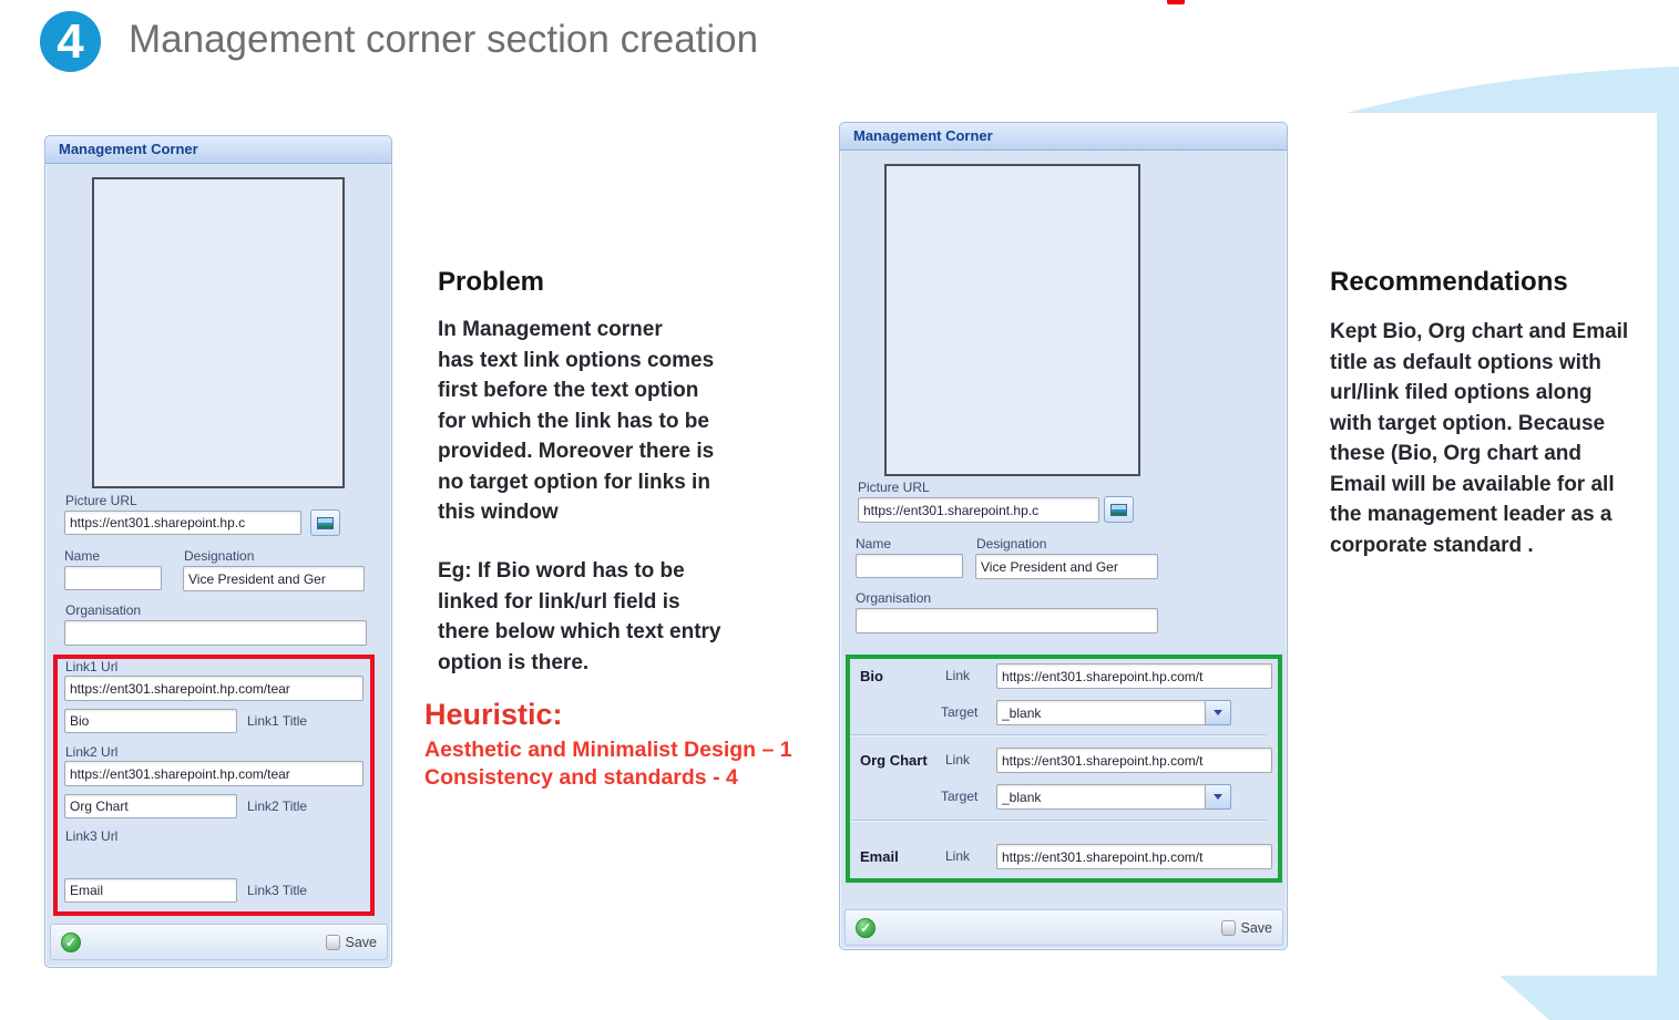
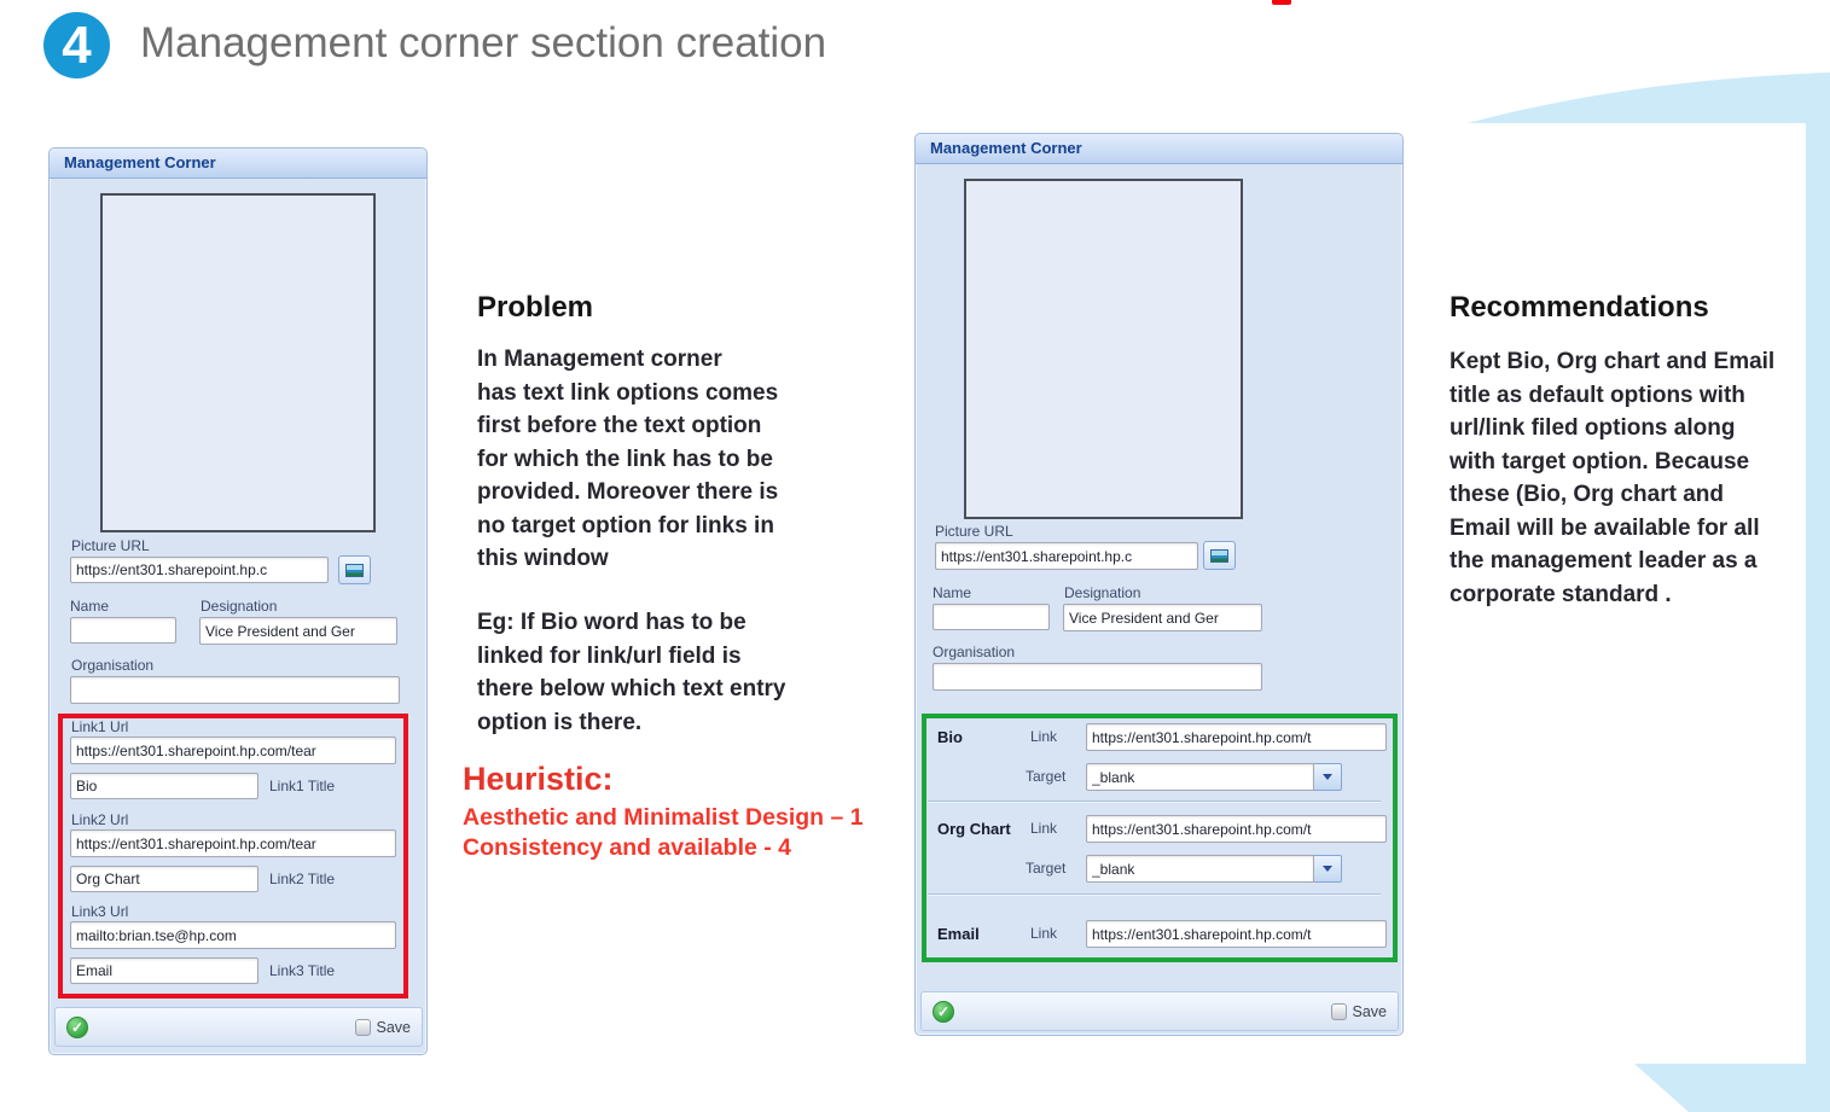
  4
  Management corner section creation
  Management Corner
  Picture URL
  https://ent301.sharepoint.hp.c
  Name
  Designation
  Vice President and Ger
  Organisation
  Link1 Url
  https://ent301.sharepoint.hp.com/tear
  Bio
  Link1 Title
  Link2 Url
  https://ent301.sharepoint.hp.com/tear
  Org Chart
  Link2 Title
  Link3 Url
+ mailto:brian.tse@hp.com
  Email
  Link3 Title
  ✓
  Save
  Problem
  In Management corner
  has text link options comes
  first before the text option
  for which the link has to be
  provided. Moreover there is
  no target option for links in
  this window
  Eg: If Bio word has to be
  linked for link/url field is
  there below which text entry
  option is there.
  Heuristic:
  Aesthetic and Minimalist Design – 1
- Consistency and standards - 4
+ Consistency and available - 4
  Management Corner
  Picture URL
  https://ent301.sharepoint.hp.c
  Name
  Designation
  Vice President and Ger
  Organisation
  Bio
  Link
  https://ent301.sharepoint.hp.com/t
  Target
  _blank
  Org Chart
  Link
  https://ent301.sharepoint.hp.com/t
  Target
  _blank
  Email
  Link
  https://ent301.sharepoint.hp.com/t
  ✓
  Save
  Recommendations
  Kept Bio, Org chart and Email
  title as default options with
  url/link filed options along
  with target option. Because
  these (Bio, Org chart and
  Email will be available for all
  the management leader as a
  corporate standard .
